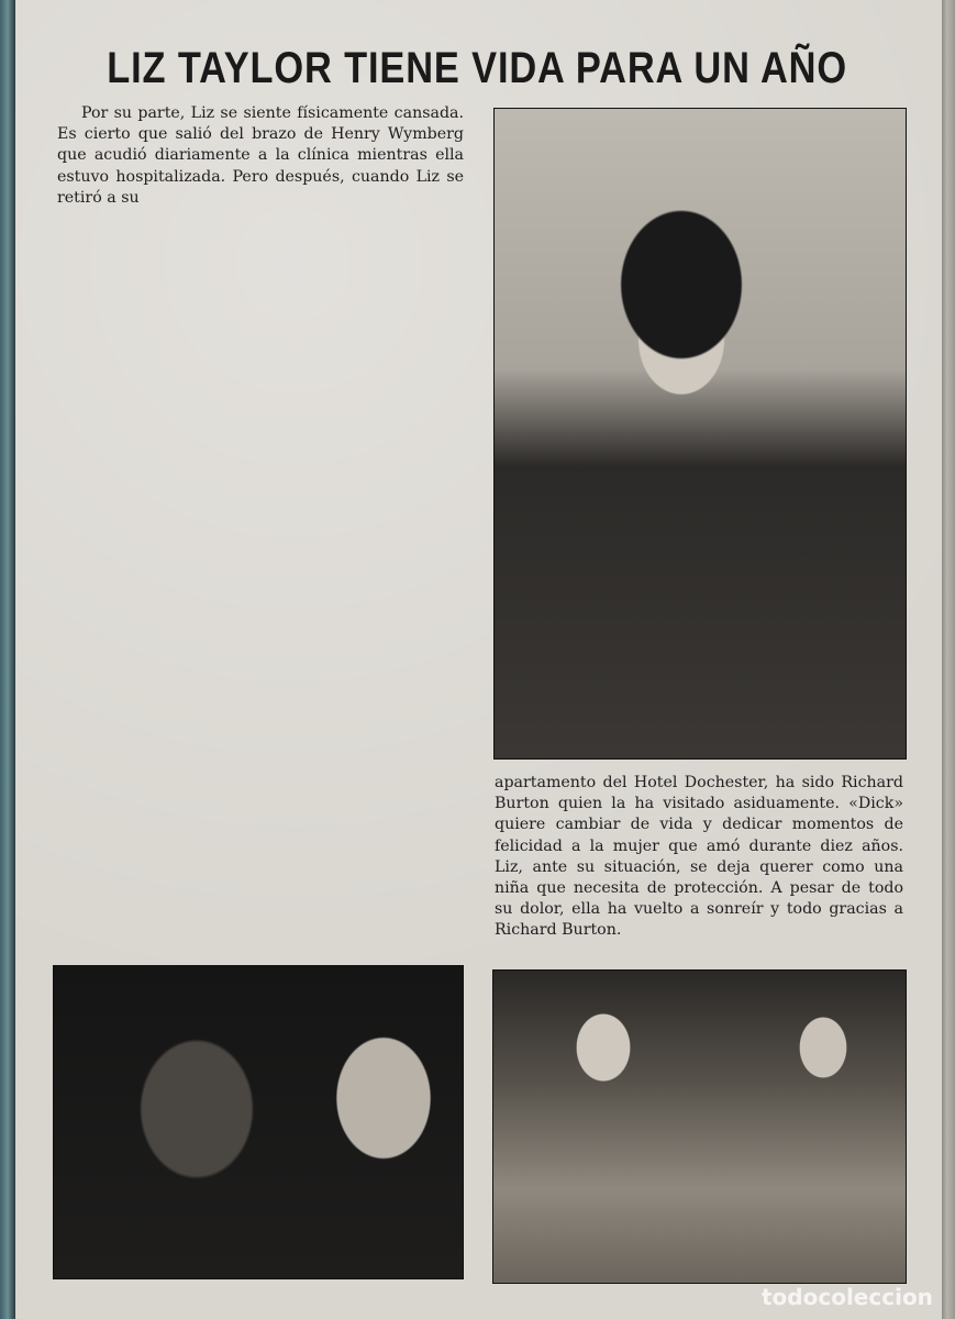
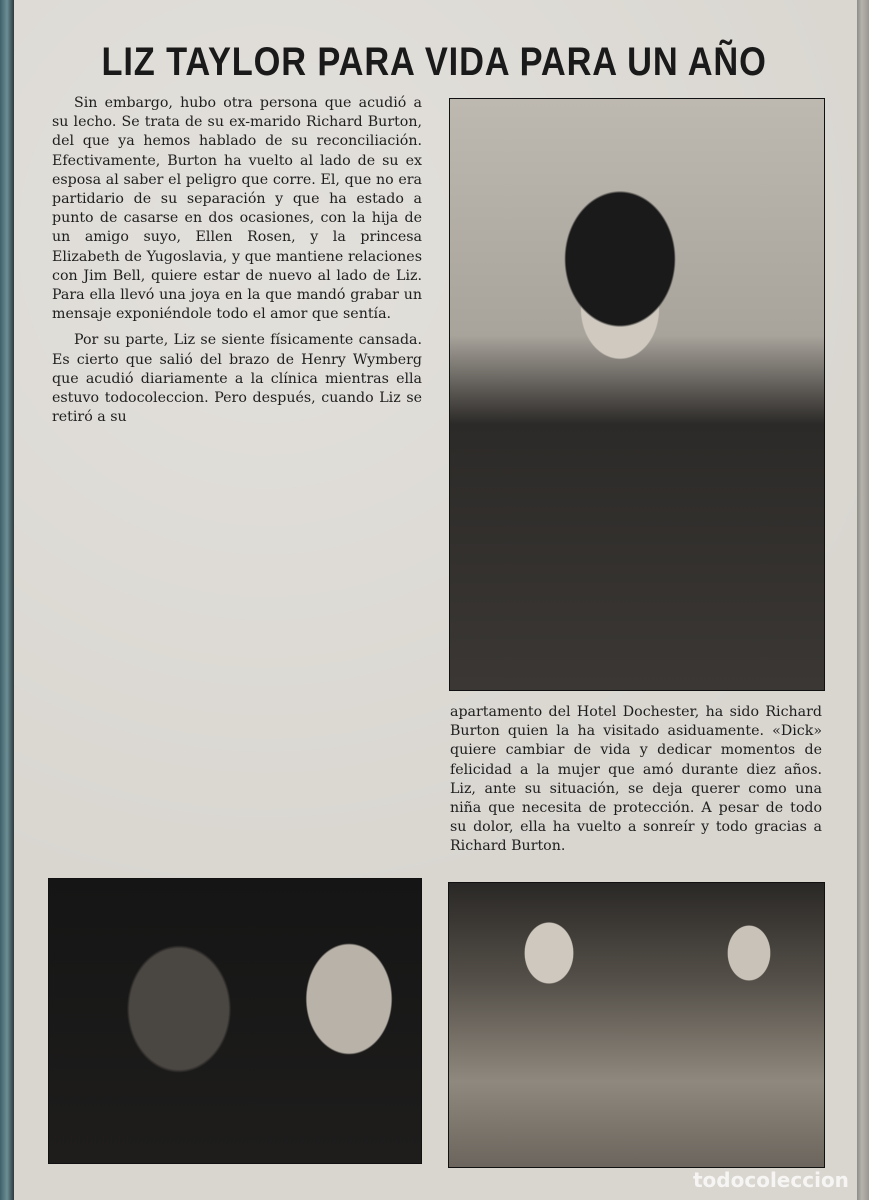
- LIZ TAYLOR TIENE VIDA PARA UN AÑO
+ LIZ TAYLOR PARA VIDA PARA UN AÑO
+ Sin embargo, hubo otra persona que acudió a su lecho. Se trata de su ex-marido Richard Burton, del que ya hemos hablado de su reconciliación. Efectivamente, Burton ha vuelto al lado de su ex esposa al saber el peligro que corre. El, que no era partidario de su separación y que ha estado a punto de casarse en dos ocasiones, con la hija de un amigo suyo, Ellen Rosen, y la princesa Elizabeth de Yugoslavia, y que mantiene relaciones con Jim Bell, quiere estar de nuevo al lado de Liz. Para ella llevó una joya en la que mandó grabar un mensaje exponiéndole todo el amor que sentía.
- Por su parte, Liz se siente físicamente cansada. Es cierto que salió del brazo de Henry Wymberg que acudió diariamente a la clínica mientras ella estuvo hospitalizada. Pero después, cuando Liz se retiró a su
+ Por su parte, Liz se siente físicamente cansada. Es cierto que salió del brazo de Henry Wymberg que acudió diariamente a la clínica mientras ella estuvo todocoleccion. Pero después, cuando Liz se retiró a su
  apartamento del Hotel Dochester, ha sido Richard Burton quien la ha visitado asiduamente. «Dick» quiere cambiar de vida y dedicar momentos de felicidad a la mujer que amó durante diez años. Liz, ante su situación, se deja querer como una niña que necesita de protección. A pesar de todo su dolor, ella ha vuelto a sonreír y todo gracias a Richard Burton.
  todocoleccion
